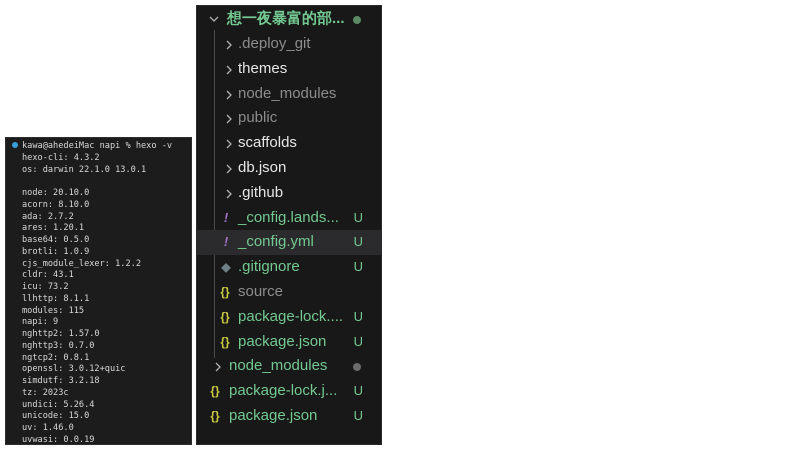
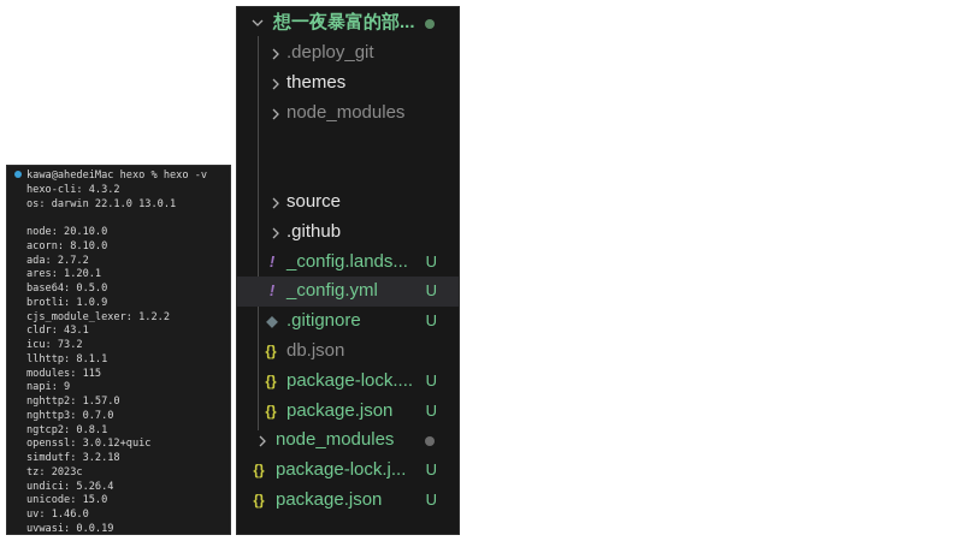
- kawa@ahedeiMac napi % hexo -v
+ kawa@ahedeiMac hexo % hexo -v
  hexo-cli: 4.3.2
  os: darwin 22.1.0 13.0.1
  node: 20.10.0
  acorn: 8.10.0
  ada: 2.7.2
  ares: 1.20.1
  base64: 0.5.0
  brotli: 1.0.9
  cjs_module_lexer: 1.2.2
  cldr: 43.1
  icu: 73.2
  llhttp: 8.1.1
  modules: 115
  napi: 9
  nghttp2: 1.57.0
  nghttp3: 0.7.0
  ngtcp2: 0.8.1
  openssl: 3.0.12+quic
  simdutf: 3.2.18
  tz: 2023c
  undici: 5.26.4
  unicode: 15.0
  uv: 1.46.0
  uvwasi: 0.0.19
  想一夜暴富的部...
  .deploy_git
  themes
  node_modules
- public
- scaffolds
- db.json
+ source
  .github
  !
  _config.lands...
  U
  !
  _config.yml
  U
  ◆
  .gitignore
  U
  {}
- source
+ db.json
  {}
  package-lock....
  U
  {}
  package.json
  U
  node_modules
  {}
  package-lock.j...
  U
  {}
  package.json
  U
